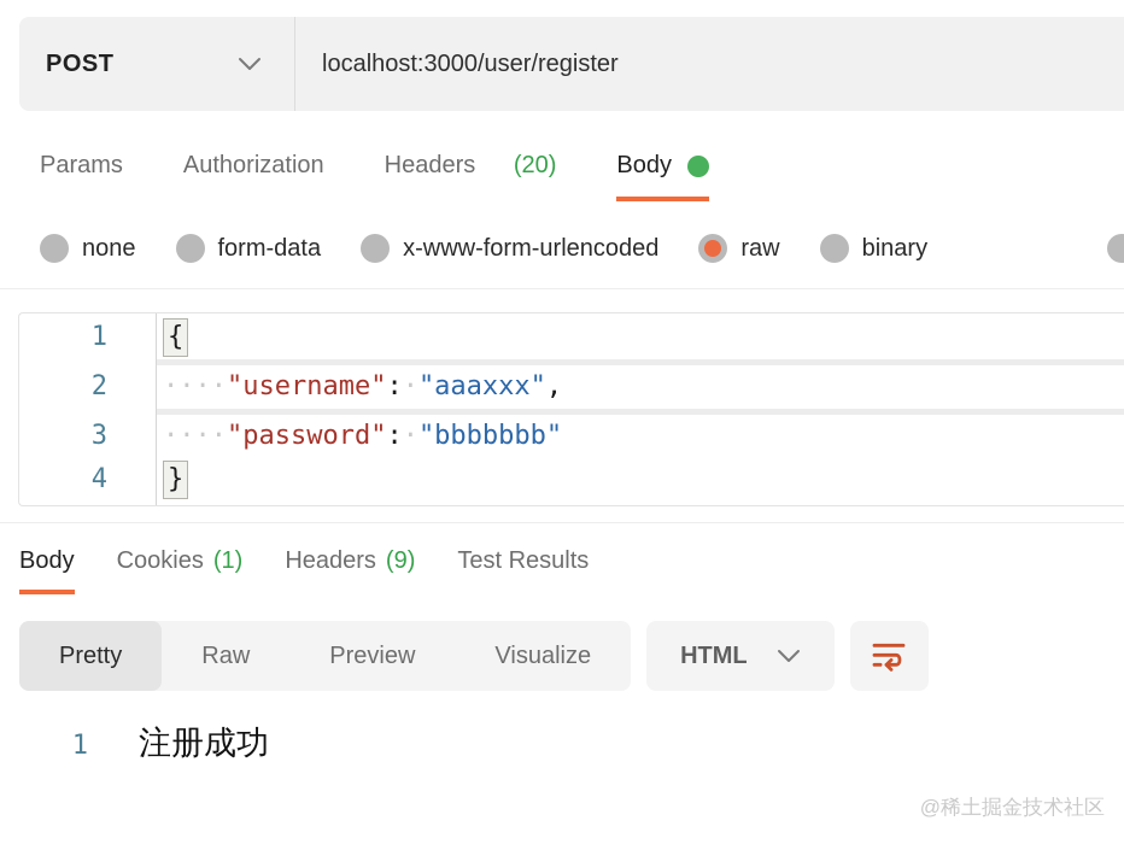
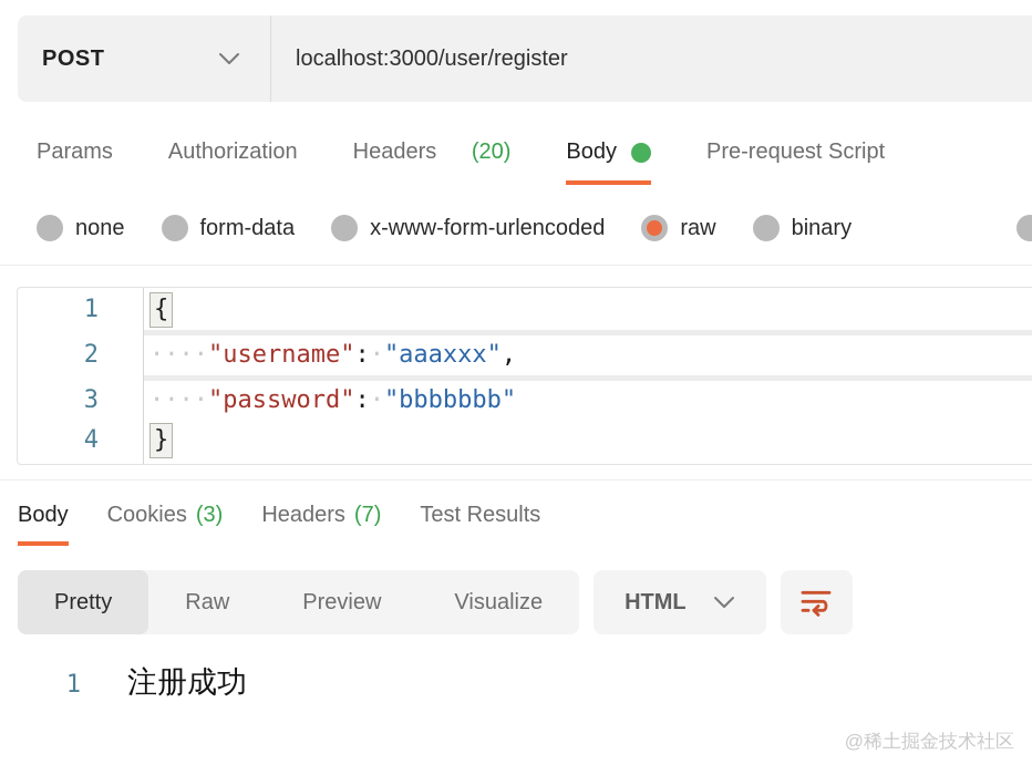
  POST
  localhost:3000/user/register
  Params
  Authorization
  Headers
  (20)
  Body
+ Pre-request Script
  none
  form-data
  x-www-form-urlencoded
  raw
  binary
  1
  {
  2
  ····
  "username"
  :
  ·
  "aaaxxx"
  ,
  3
  ····
  "password"
  :
  ·
  "bbbbbbb"
  4
  }
  Body
  Cookies
- (1)
+ (3)
  Headers
- (9)
+ (7)
  Test Results
  Pretty
  Raw
  Preview
  Visualize
  HTML
  1
  注册成功
  @稀土掘金技术社区
